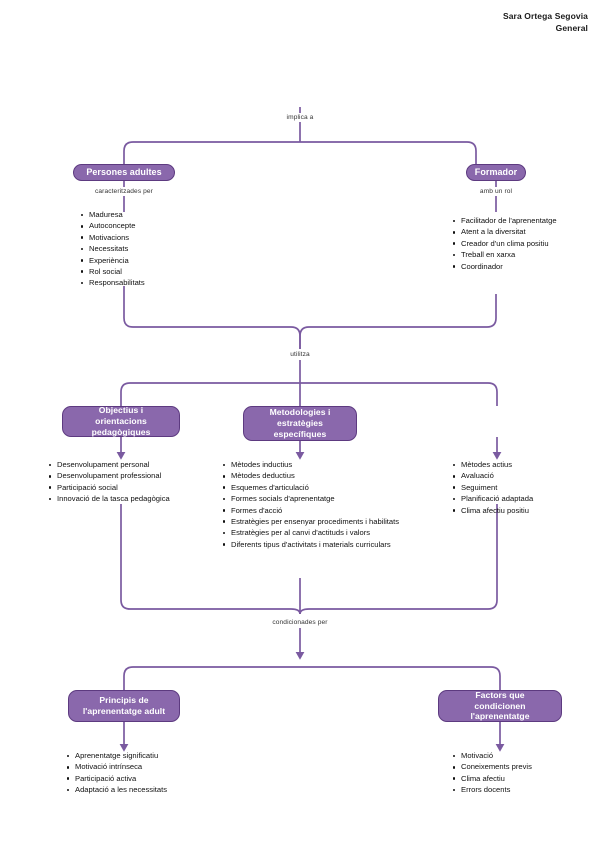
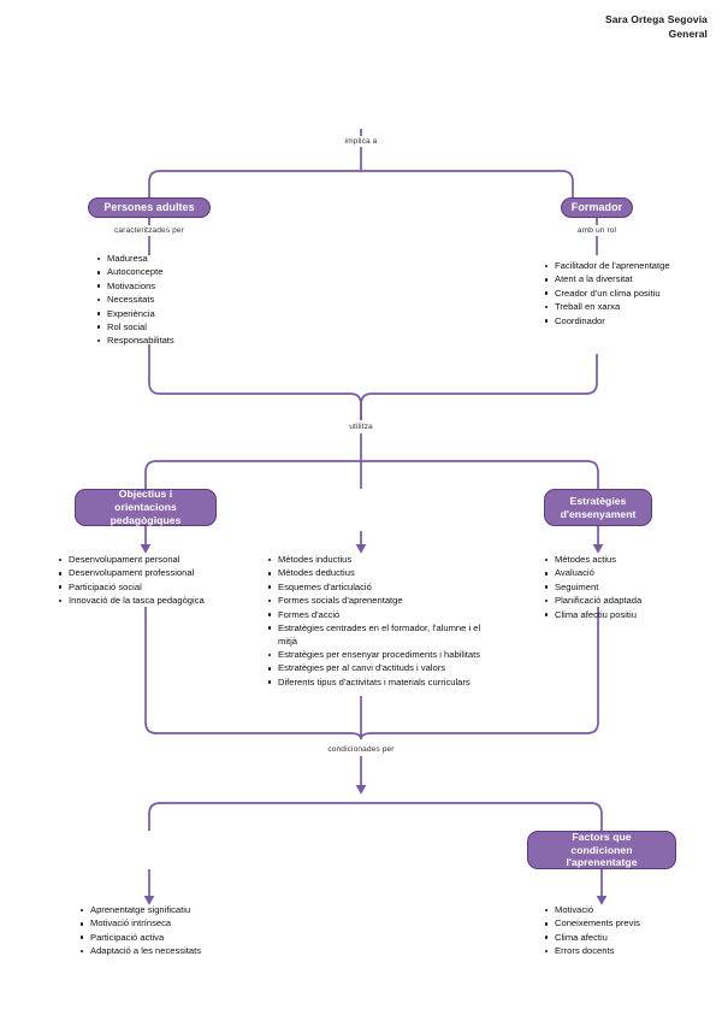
  Sara Ortega Segovia
  General
  Persones adultes
  Maduresa
  Autoconcepte
  Motivacions
  Necessitats
  Experiència
  Rol social
  Responsabilitats
  Formador
  Facilitador de l'aprenentatge
  Atent a la diversitat
  Creador d'un clima positiu
  Treball en xarxa
  Coordinador
  Objectius i orientacions pedagògiques
  Desenvolupament personal
  Desenvolupament professional
  Participació social
  Innovació de la tasca pedagògica
- Metodologies i estratègies específiques
  Mètodes inductius
  Mètodes deductius
  Esquemes d'articulació
  Formes socials d'aprenentatge
  Formes d'acció
+ Estratègies centrades en el formador, l'alumne i el mitjà
  Estratègies per ensenyar procediments i habilitats
  Estratègies per al canvi d'actituds i valors
  Diferents tipus d'activitats i materials curriculars
+ Estratègies d'ensenyament
  Mètodes actius
  Avaluació
  Seguiment
  Planificació adaptada
  Clima afectiu positiu
- Principis de l'aprenentatge adult
  Aprenentatge significatiu
  Motivació intrínseca
  Participació activa
  Adaptació a les necessitats
  Factors que condicionen l'aprenentatge
  Motivació
  Coneixements previs
  Clima afectiu
  Errors docents
